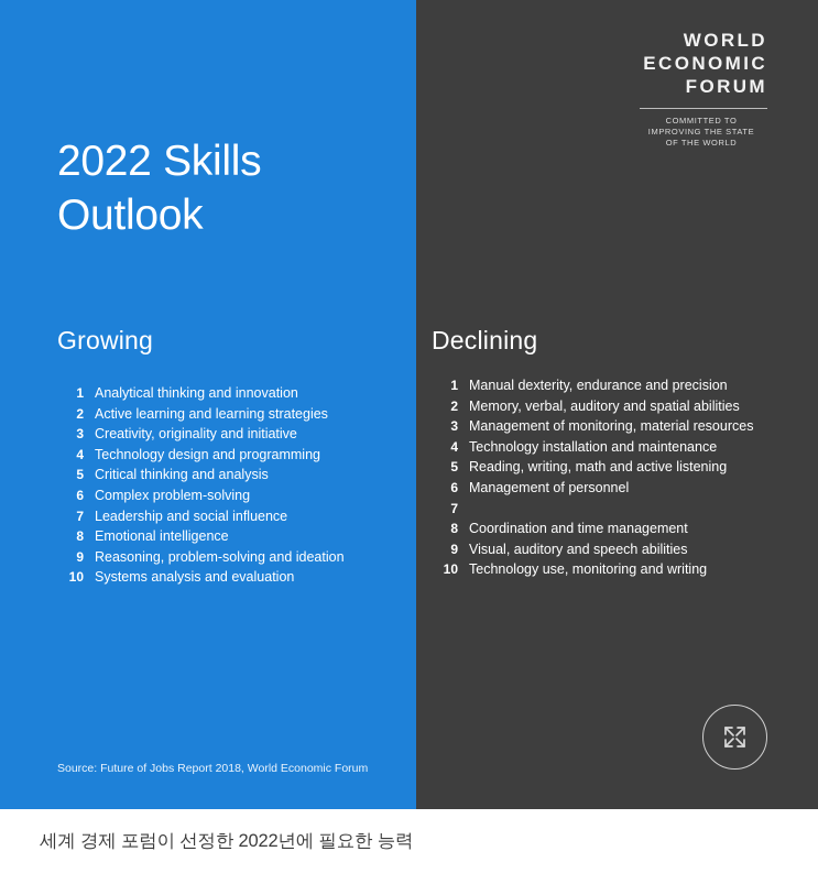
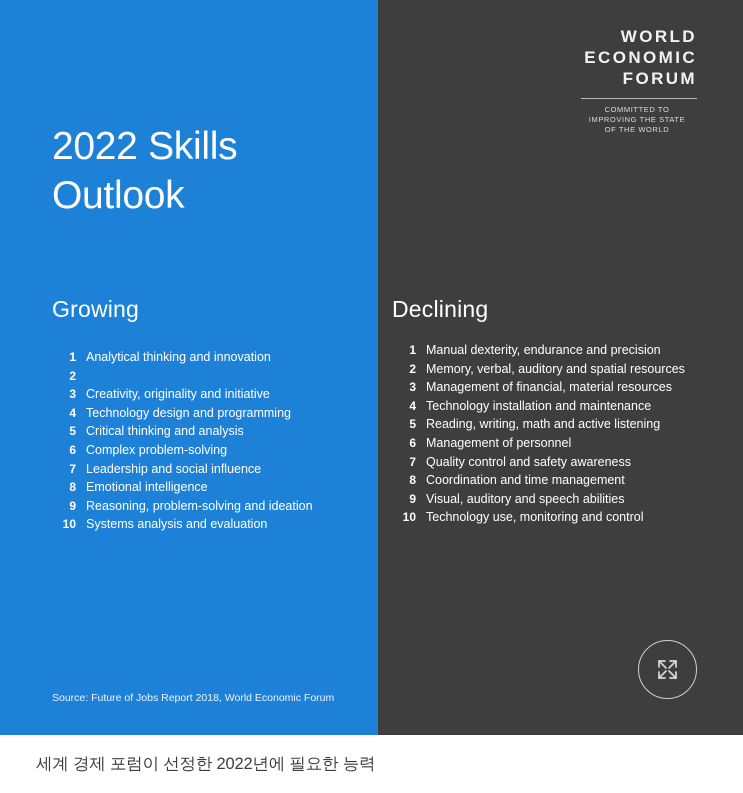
  2022 Skills
  Outlook
  Growing
  1
  Analytical thinking and innovation
  2
- Active learning and learning strategies
  3
  Creativity, originality and initiative
  4
  Technology design and programming
  5
  Critical thinking and analysis
  6
  Complex problem-solving
  7
  Leadership and social influence
  8
  Emotional intelligence
  9
  Reasoning, problem-solving and ideation
  10
  Systems analysis and evaluation
  Source: Future of Jobs Report 2018, World Economic Forum
  WORLD
  ECONOMIC
  FORUM
  COMMITTED TO
  IMPROVING THE STATE
  OF THE WORLD
  Declining
  1
  Manual dexterity, endurance and precision
  2
- Memory, verbal, auditory and spatial abilities
+ Memory, verbal, auditory and spatial resources
  3
- Management of monitoring, material resources
+ Management of financial, material resources
  4
  Technology installation and maintenance
  5
  Reading, writing, math and active listening
  6
  Management of personnel
  7
+ Quality control and safety awareness
  8
  Coordination and time management
  9
  Visual, auditory and speech abilities
  10
- Technology use, monitoring and writing
+ Technology use, monitoring and control
  세계 경제 포럼이 선정한 2022년에 필요한 능력
